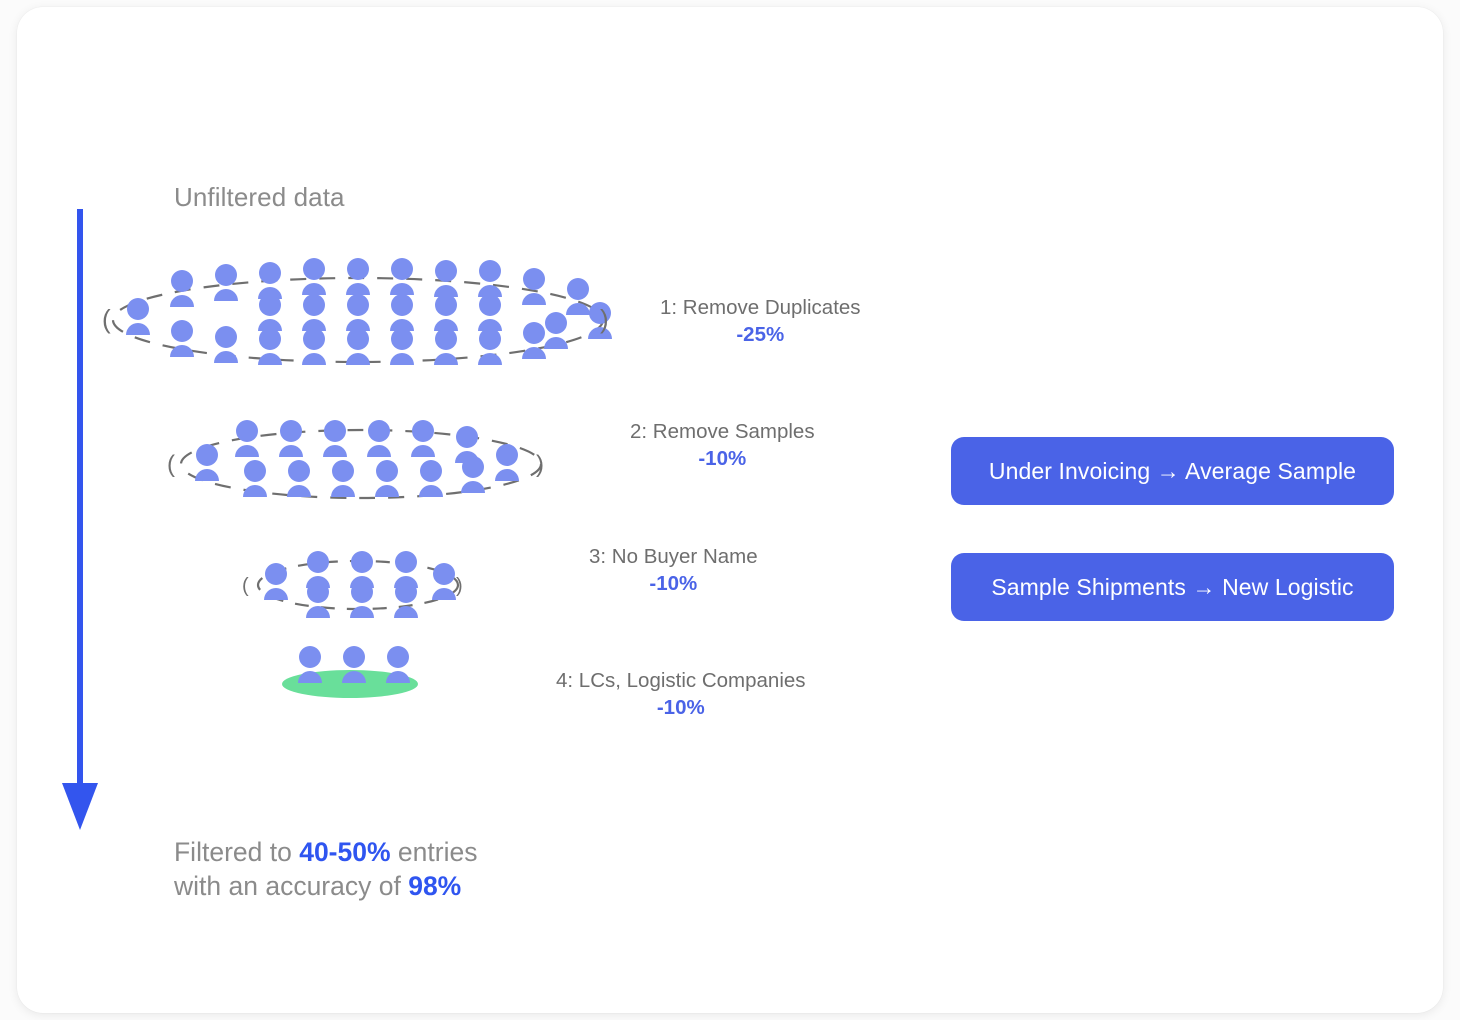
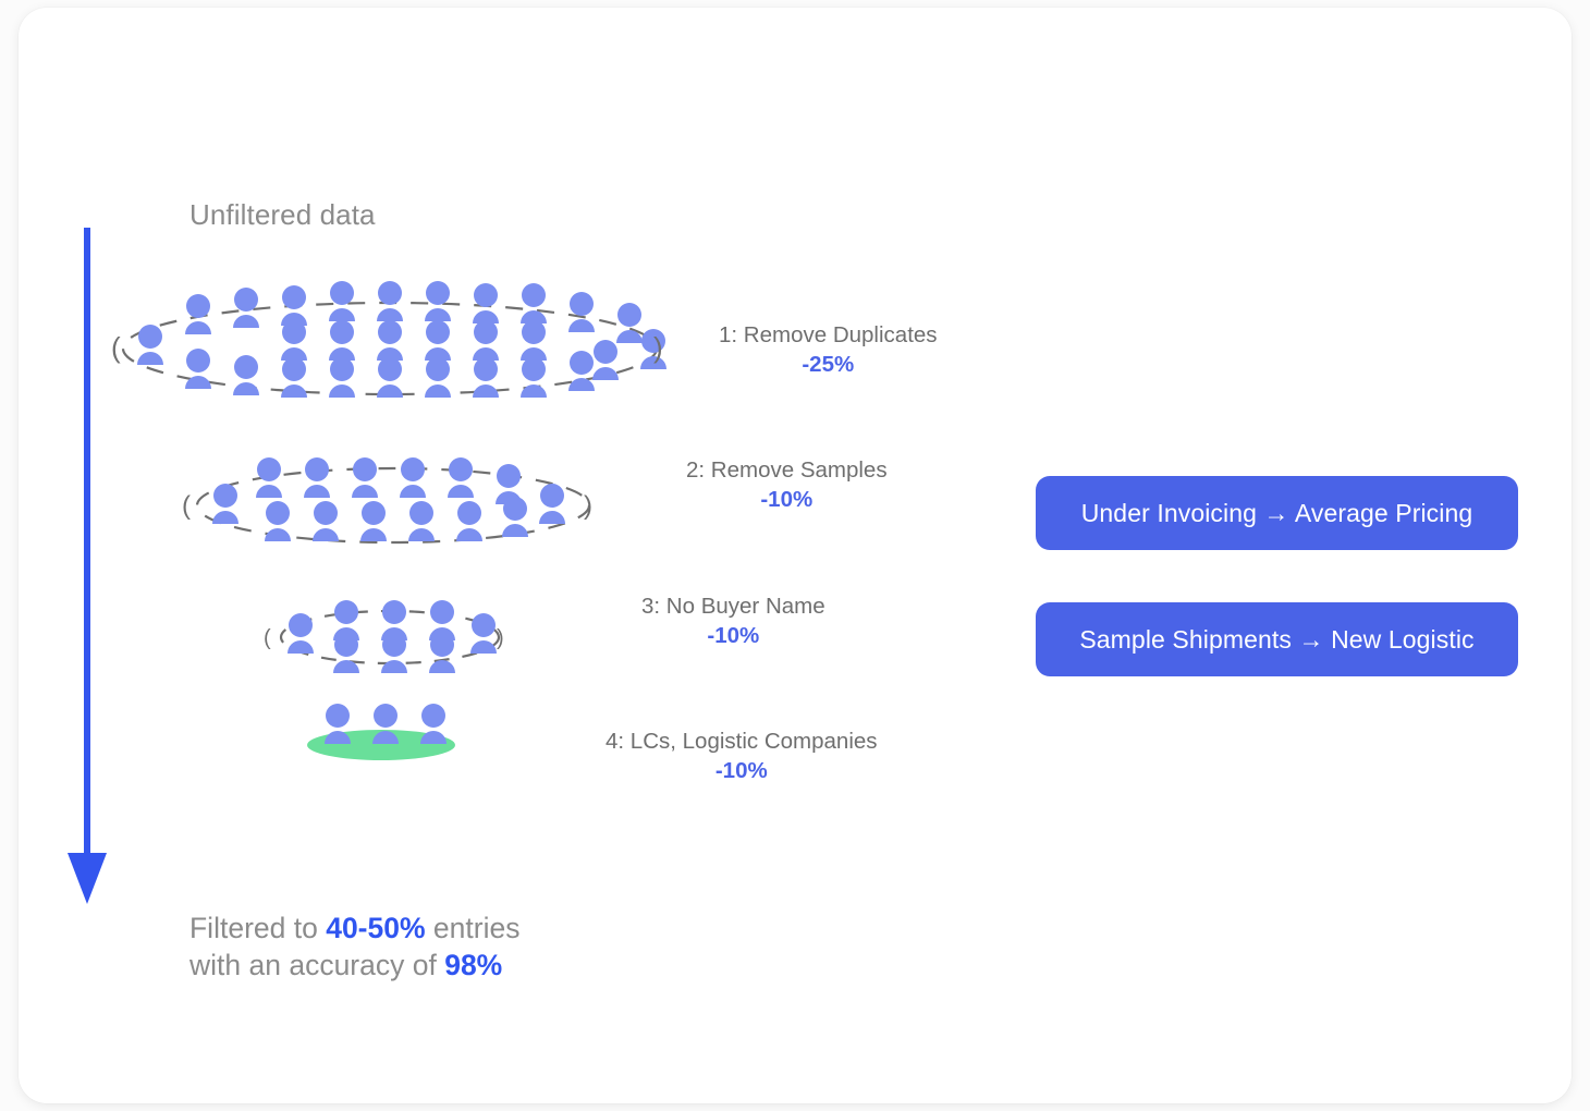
  Unfiltered data
  (
  )
  (
  )
  (
  )
  1: Remove Duplicates
  -25%
  2: Remove Samples
  -10%
  3: No Buyer Name
  -10%
  4: LCs, Logistic Companies
  -10%
- Under Invoicing → Average Sample
+ Under Invoicing → Average Pricing
  Sample Shipments → New Logistic
  Filtered to 40-50% entries
  with an accuracy of 98%
